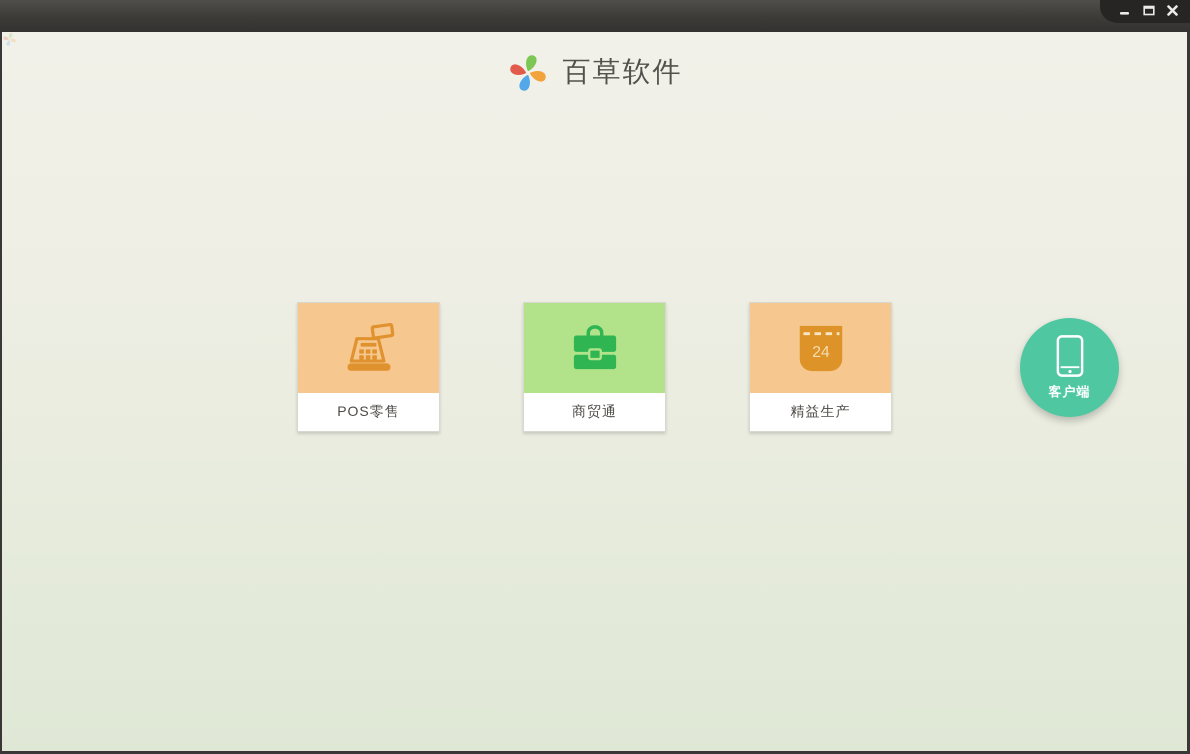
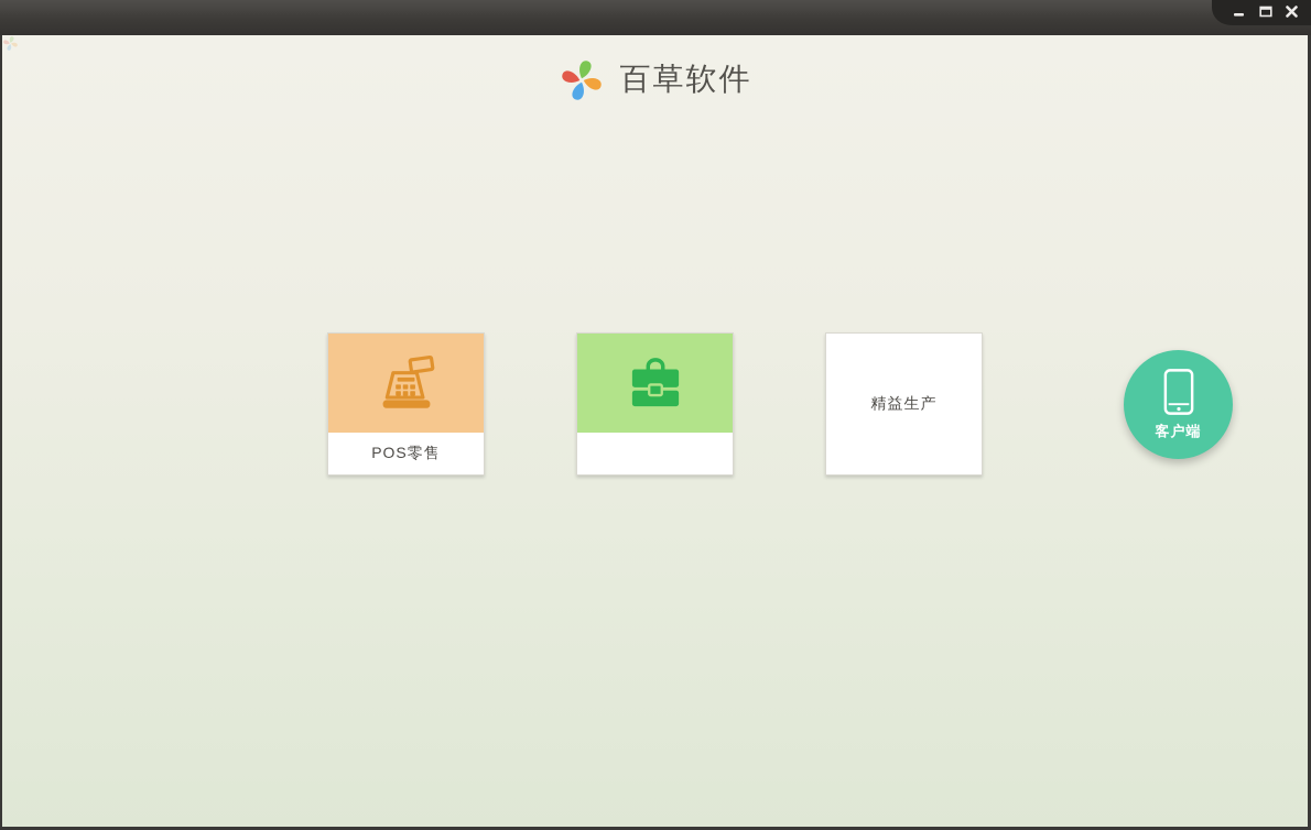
  百草软件
  POS零售
- 商贸通
- 24
  精益生产
  客户端
